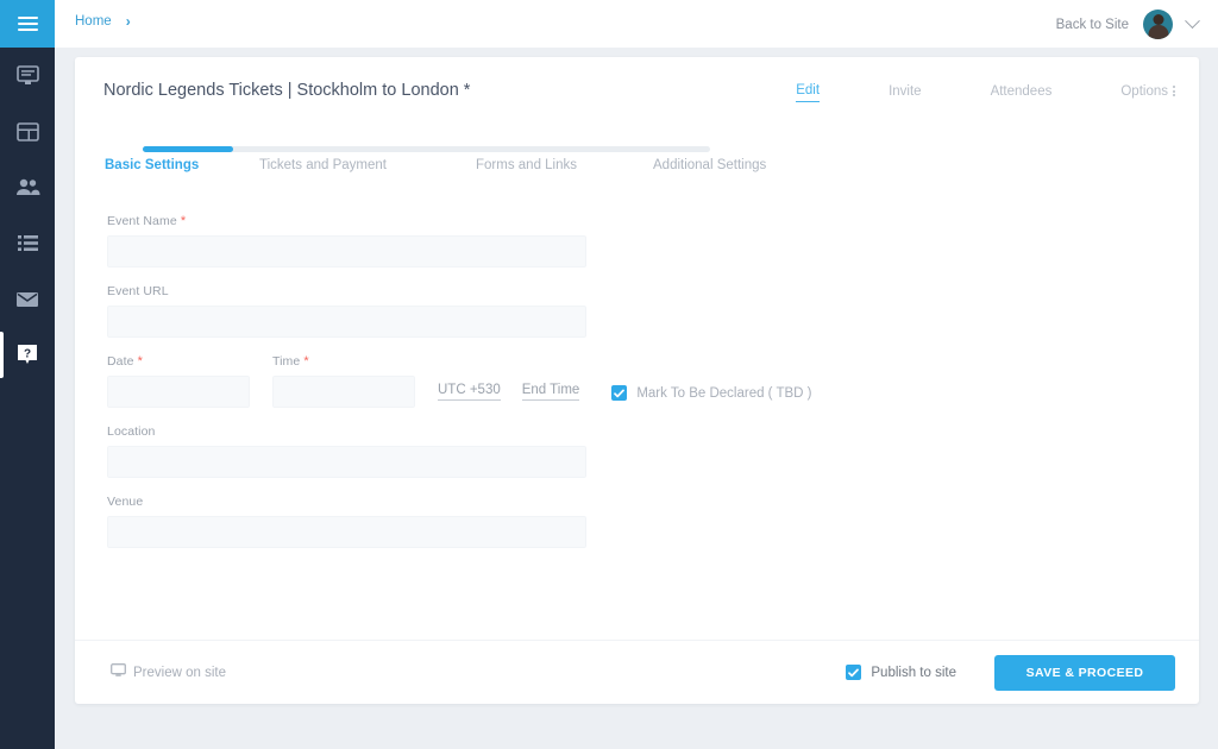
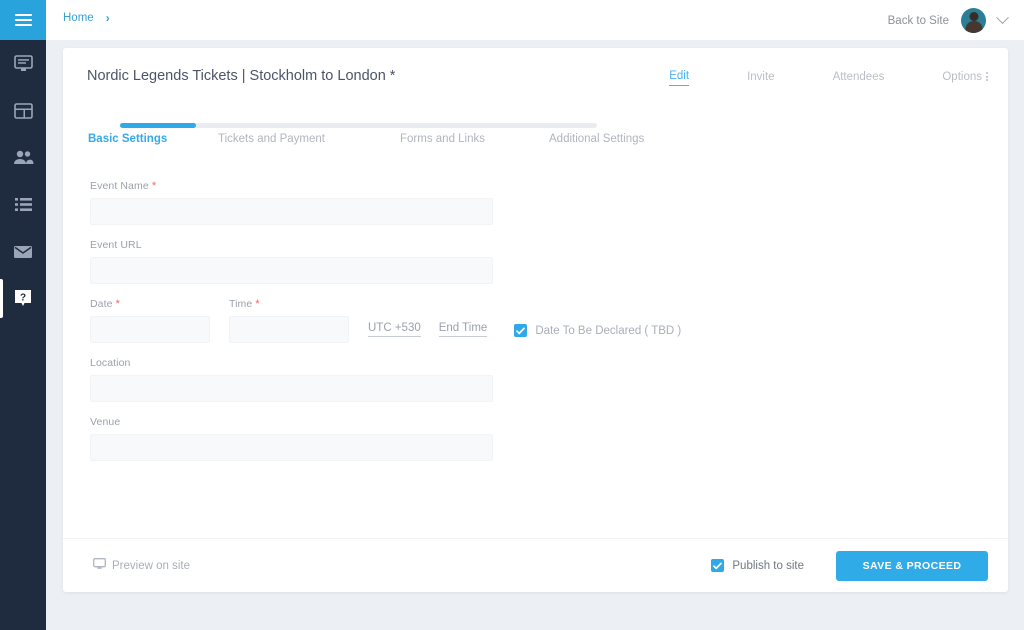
  ?
  Home
  ›
  Back to Site
  Nordic Legends Tickets | Stockholm to London *
  Edit
  Invite
  Attendees
  Options
  Basic Settings
  Tickets and Payment
  Forms and Links
  Additional Settings
  Event Name *
  Event URL
  Date *
  Time *
  UTC +530
  End Time
- Mark To Be Declared ( TBD )
+ Date To Be Declared ( TBD )
  Location
  Venue
  Preview on site
  Publish to site
  SAVE & PROCEED
